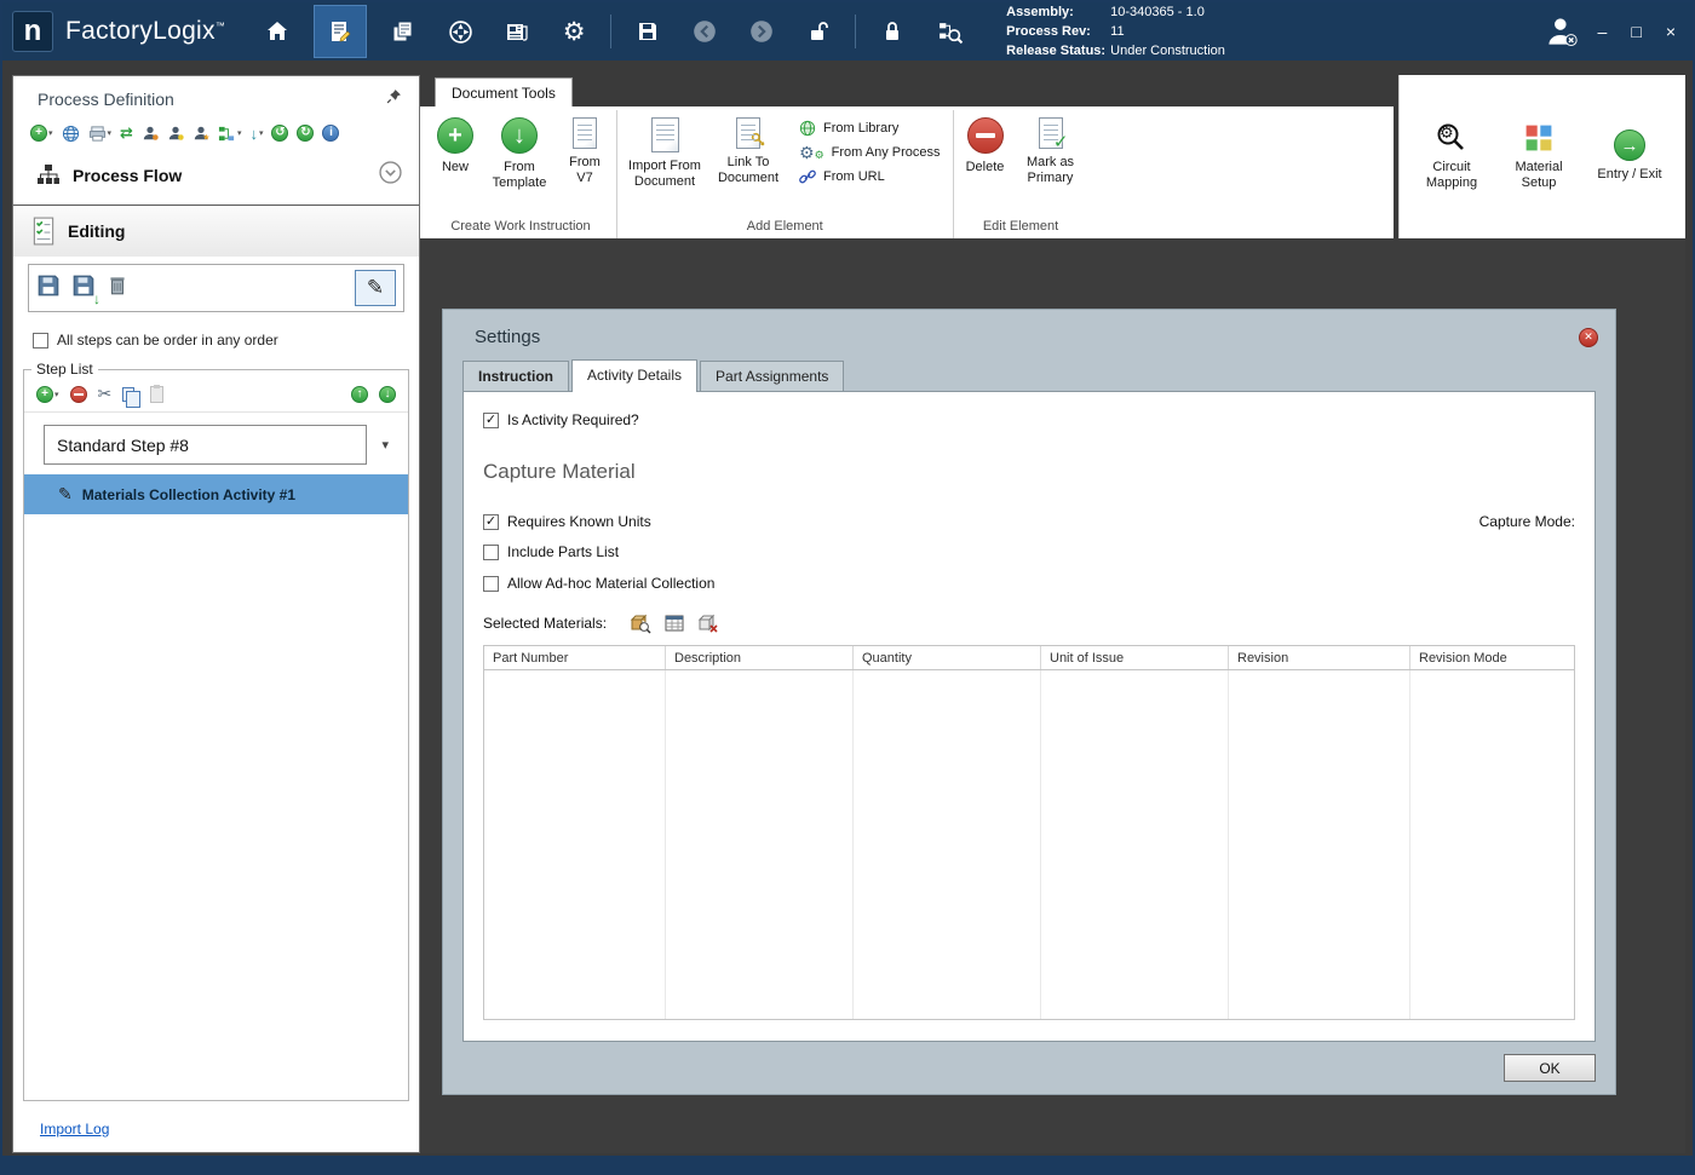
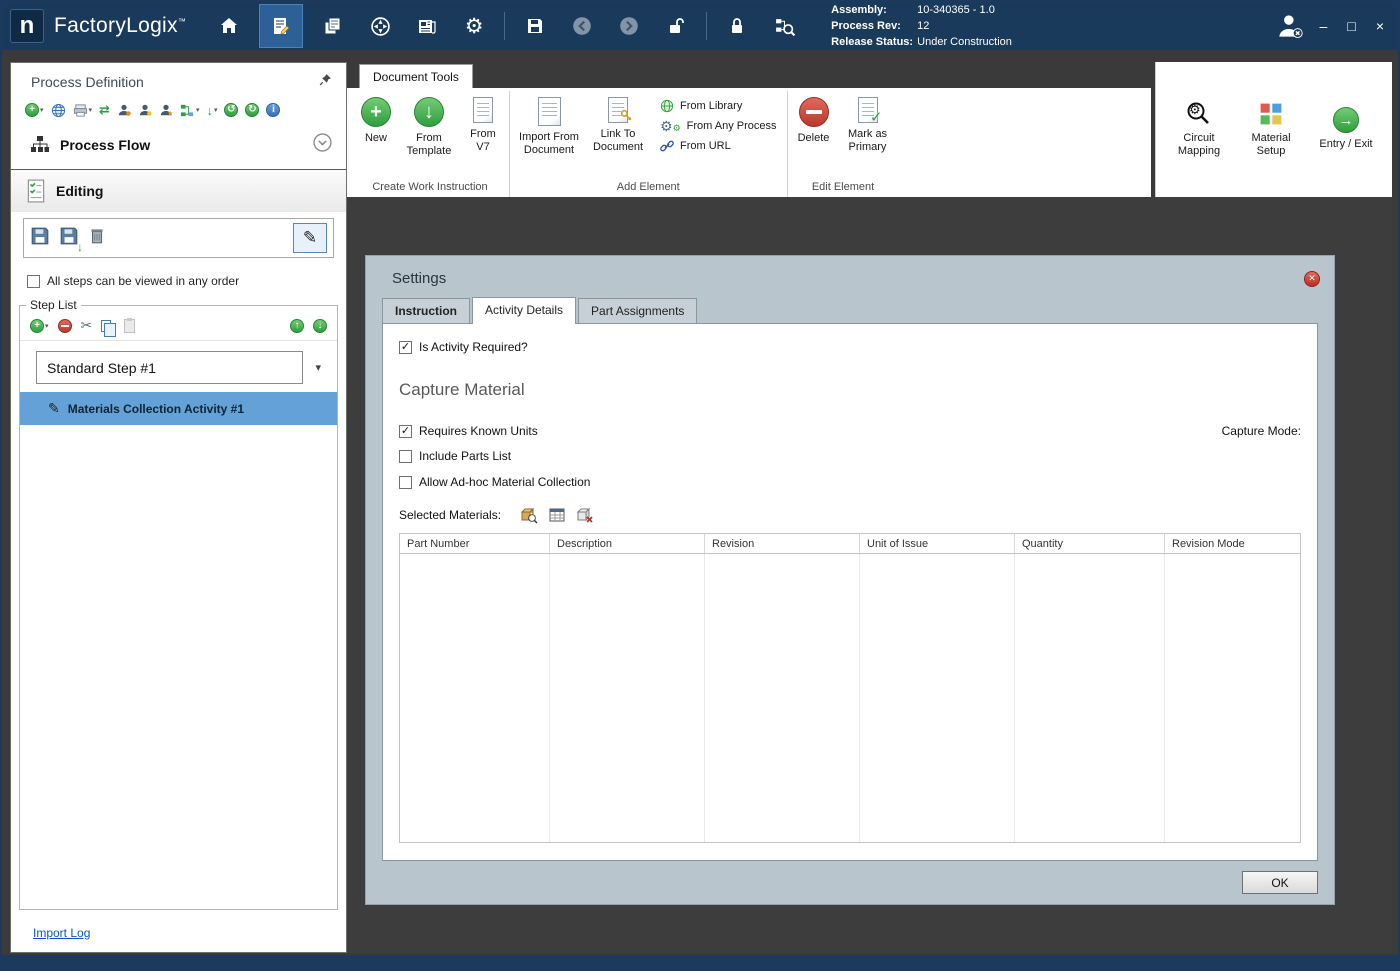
  n
  FactoryLogix™
  ⚙
  Assembly: 10-340365 - 1.0
- Process Rev: 11
+ Process Rev: 12
  Release Status: Under Construction
  –
  □
  ×
  Process Definition
  +
  ⇄
  ↓
  ↺
  ↻
  i
  Process Flow
  Editing
  ↓
  ✎
- All steps can be order in any order
+ All steps can be viewed in any order
  Step List
  +
  ✂
  ↑
  ↓
- Standard Step #8
+ Standard Step #1
  ▾
  ✎
  Materials Collection Activity #1
  Import Log
  Document Tools
  +
  New
  ↓
  From Template
  From V7
  Create Work Instruction
  Import From Document
  Link To Document
  From Library
  ⚙⚙
  From Any Process
  From URL
  Add Element
  Delete
  ✓
  Mark as Primary
  Edit Element
  ⚙
  Circuit Mapping
  Material Setup
  →
  Entry / Exit
  Settings
  ✕
  Instruction
  Activity Details
  Part Assignments
  Is Activity Required?
  Capture Material
  Requires Known Units
  Capture Mode:
  Include Parts List
  Allow Ad-hoc Material Collection
  Selected Materials:
  Part Number
  Description
- Quantity
+ Revision
  Unit of Issue
- Revision
+ Quantity
  Revision Mode
  OK
